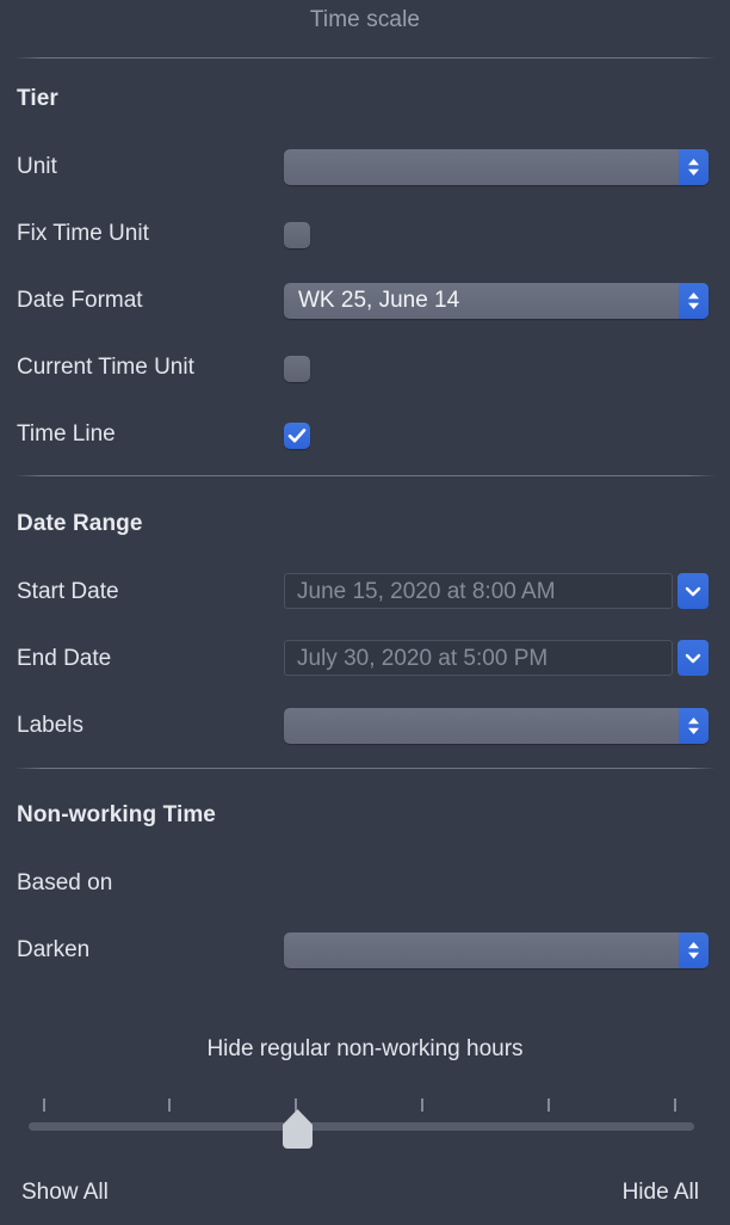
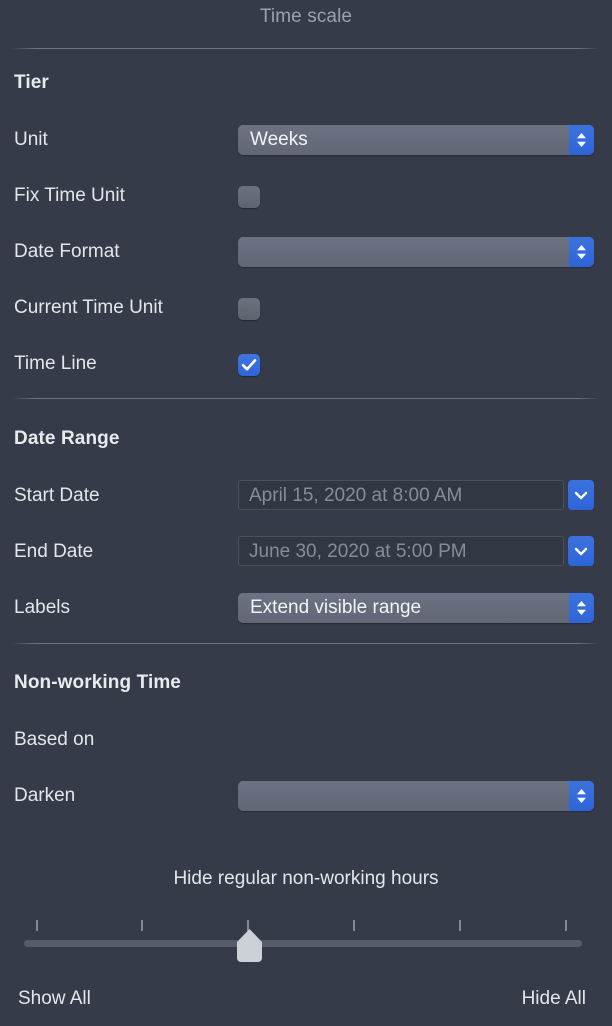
  Time scale
  Tier
  Unit
+ Weeks
  Fix Time Unit
  Date Format
- WK 25, June 14
  Current Time Unit
  Time Line
  Date Range
  Start Date
- June 15, 2020 at 8:00 AM
+ April 15, 2020 at 8:00 AM
  End Date
- July 30, 2020 at 5:00 PM
+ June 30, 2020 at 5:00 PM
  Labels
+ Extend visible range
  Non-working Time
  Based on
  Darken
  Hide regular non-working hours
  Show All
  Hide All
